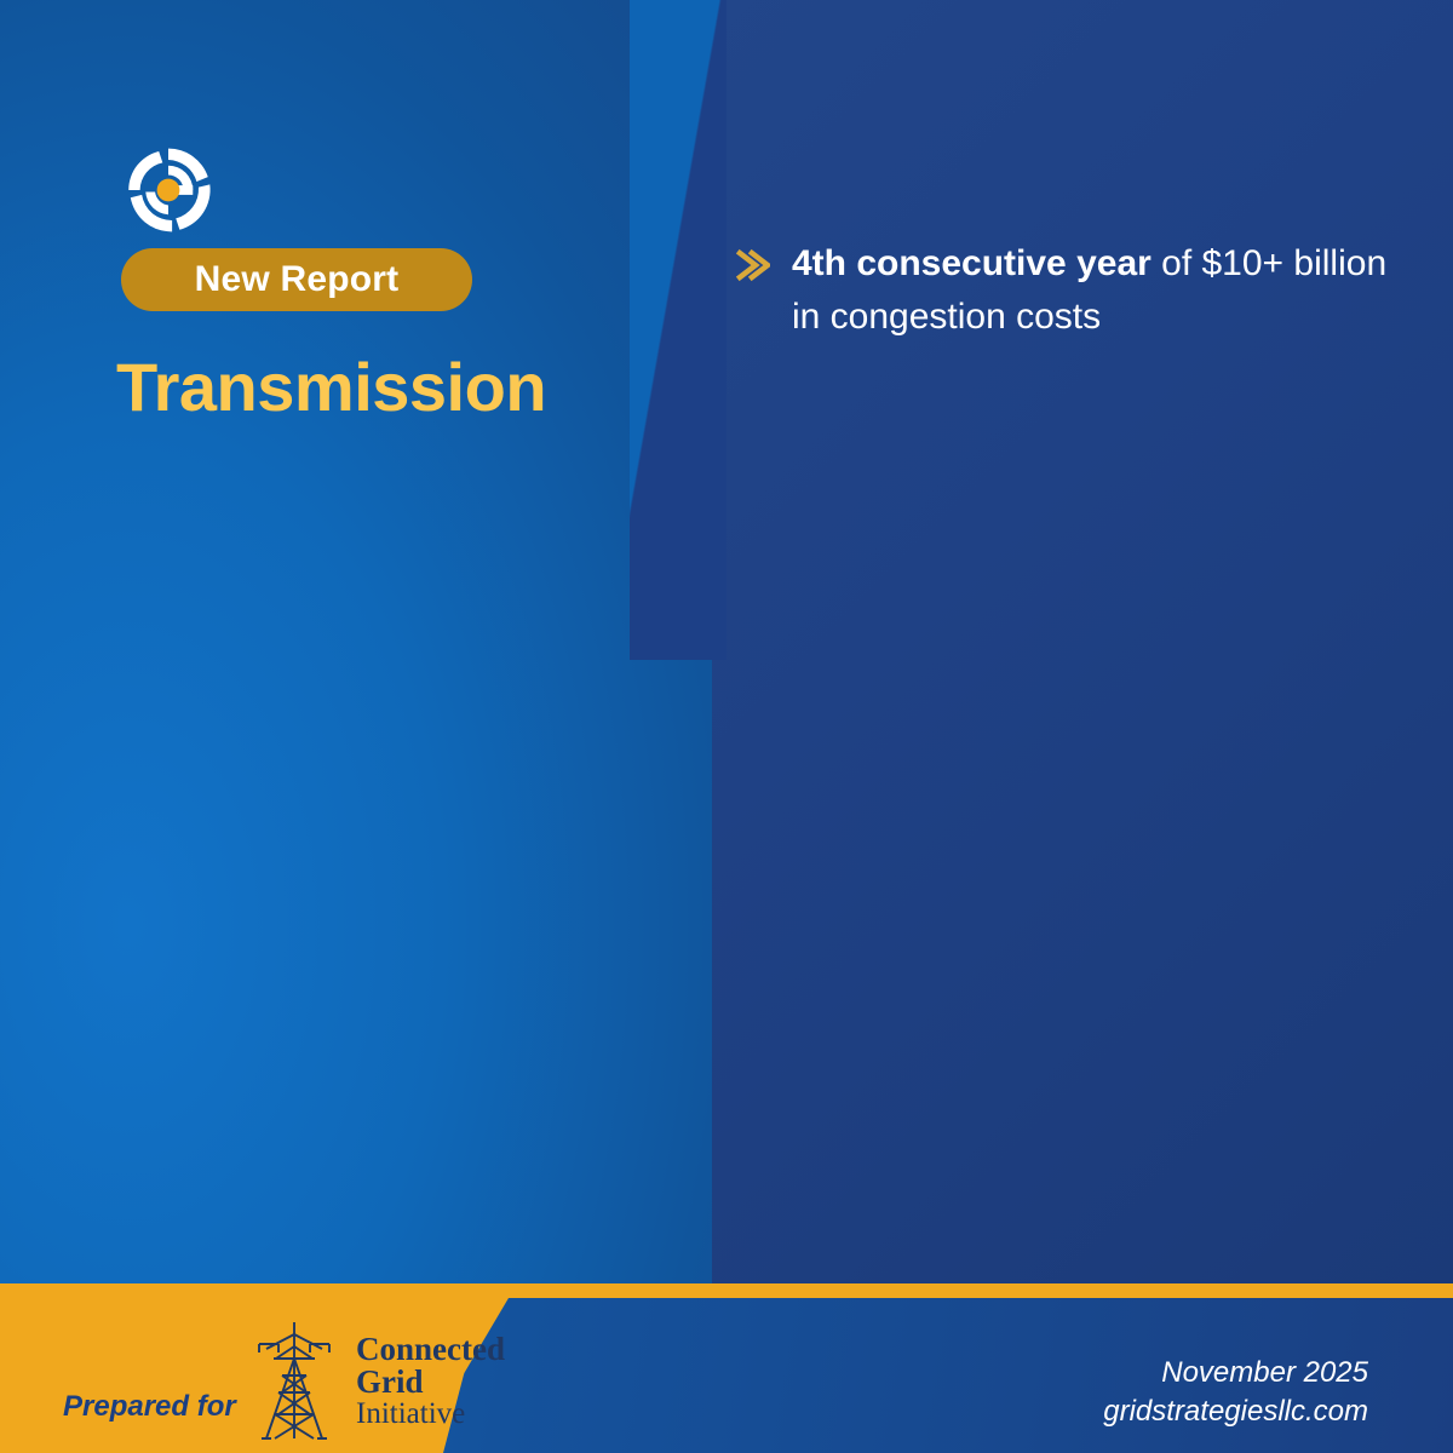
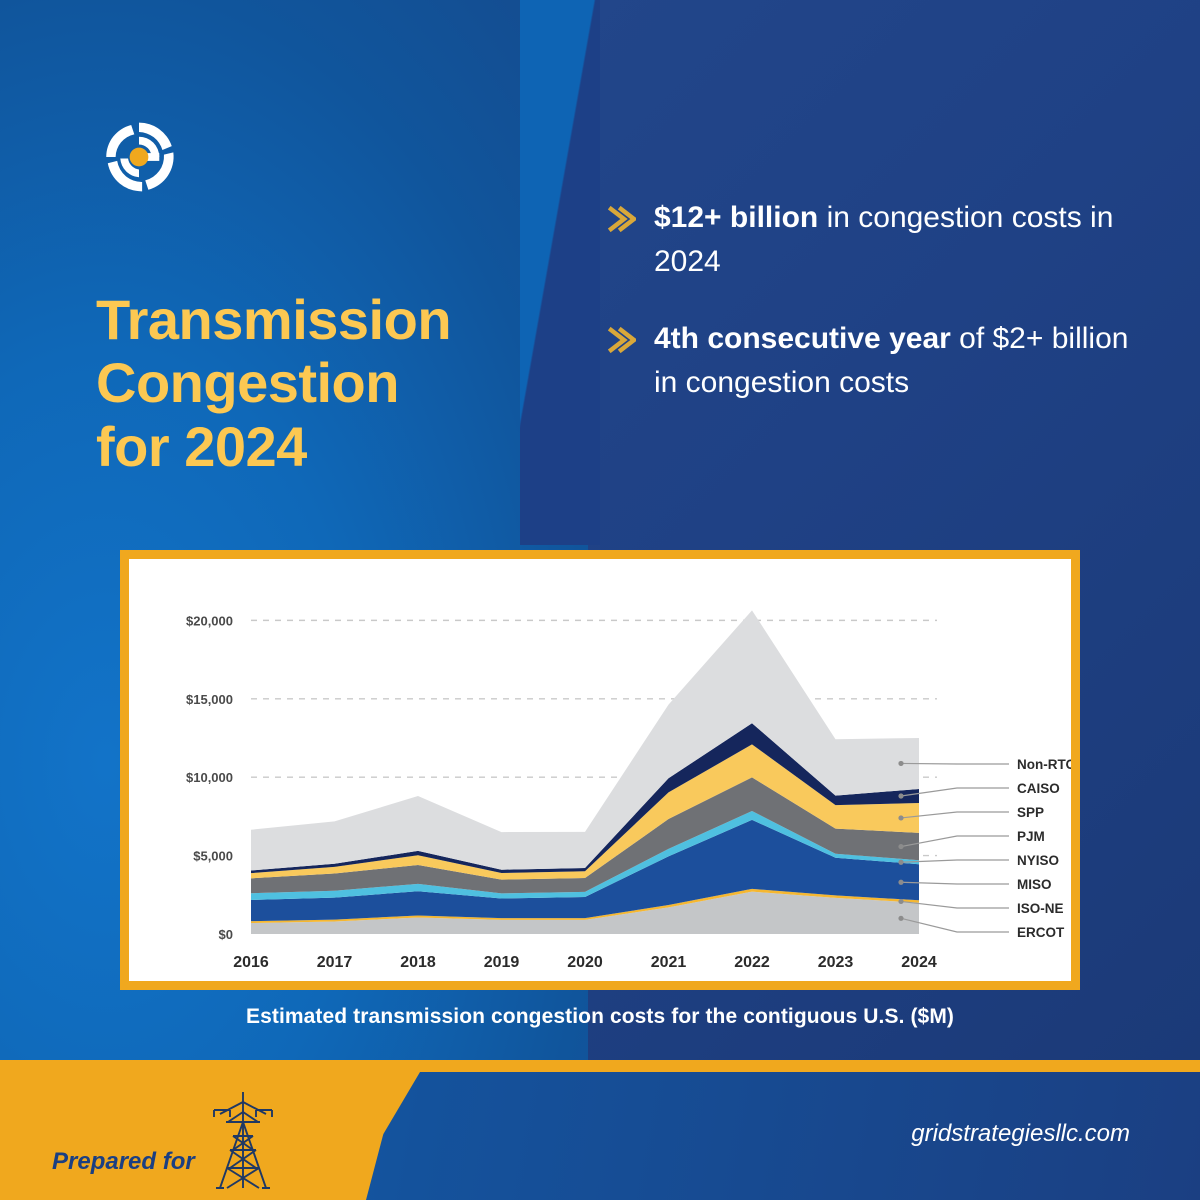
- New Report
  Transmission
+ Congestion
+ for 2024
+ $12+ billion in congestion costs in 2024
- 4th consecutive year of $10+ billion in congestion costs
+ 4th consecutive year of $2+ billion in congestion costs
+ $0
+ $5,000
+ $10,000
+ $15,000
+ $20,000
+ 2016
+ 2017
+ 2018
+ 2019
+ 2020
+ 2021
+ 2022
+ 2023
+ 2024
+ Non-RTO
+ CAISO
+ SPP
+ PJM
+ NYISO
+ MISO
+ ISO-NE
+ ERCOT
+ Estimated transmission congestion costs for the contiguous U.S. ($M)
  Prepared for
- Connected
- Grid
- Initiative
- November 2025
  gridstrategiesllc.com
